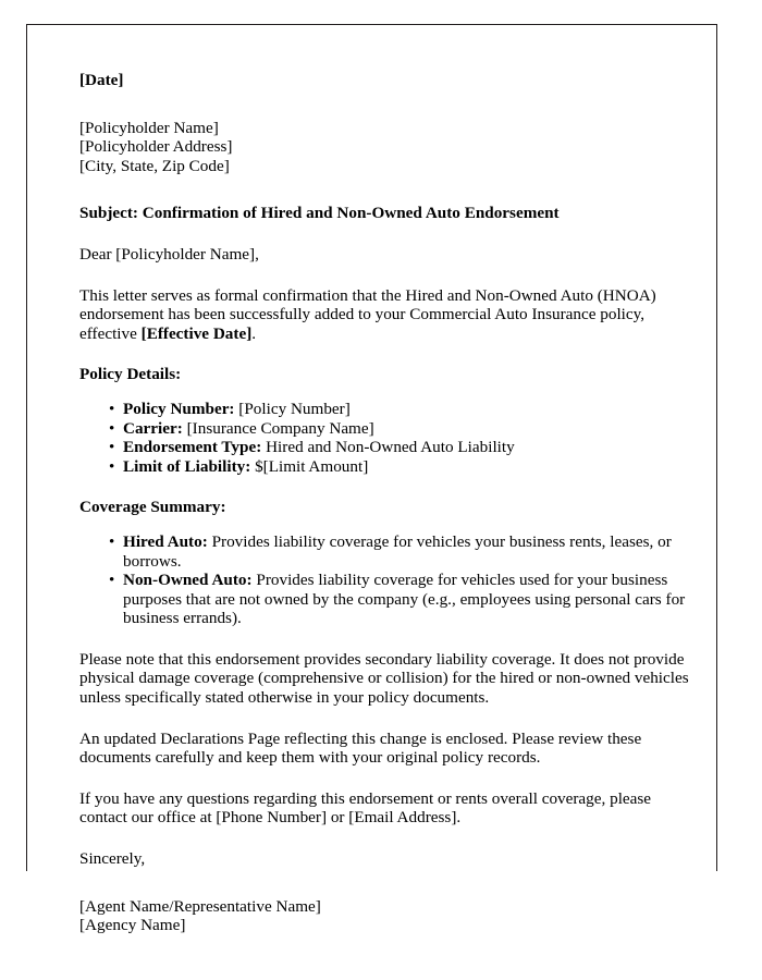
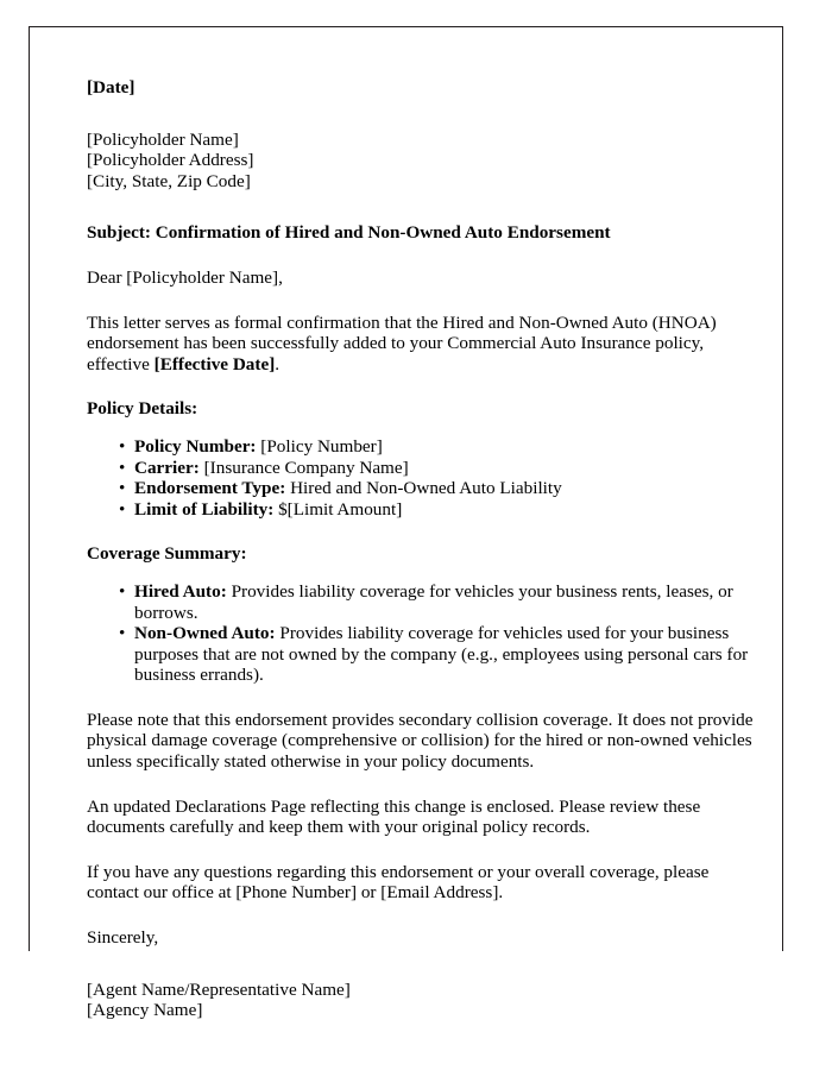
  [Date]
  [Policyholder Name]
  [Policyholder Address]
  [City, State, Zip Code]
  Subject: Confirmation of Hired and Non-Owned Auto Endorsement
  Dear [Policyholder Name],
  This letter serves as formal confirmation that the Hired and Non-Owned Auto (HNOA) endorsement has been successfully added to your Commercial Auto Insurance policy, effective [Effective Date].
  Policy Details:
  •
  Policy Number: [Policy Number]
  •
  Carrier: [Insurance Company Name]
  •
  Endorsement Type: Hired and Non-Owned Auto Liability
  •
  Limit of Liability: $[Limit Amount]
  Coverage Summary:
  •
  Hired Auto: Provides liability coverage for vehicles your business rents, leases, or borrows.
  •
  Non-Owned Auto: Provides liability coverage for vehicles used for your business purposes that are not owned by the company (e.g., employees using personal cars for business errands).
- Please note that this endorsement provides secondary liability coverage. It does not provide physical damage coverage (comprehensive or collision) for the hired or non-owned vehicles unless specifically stated otherwise in your policy documents.
+ Please note that this endorsement provides secondary collision coverage. It does not provide physical damage coverage (comprehensive or collision) for the hired or non-owned vehicles unless specifically stated otherwise in your policy documents.
  An updated Declarations Page reflecting this change is enclosed. Please review these documents carefully and keep them with your original policy records.
- If you have any questions regarding this endorsement or rents overall coverage, please contact our office at [Phone Number] or [Email Address].
+ If you have any questions regarding this endorsement or your overall coverage, please contact our office at [Phone Number] or [Email Address].
  Sincerely,
  [Agent Name/Representative Name]
  [Agency Name]
